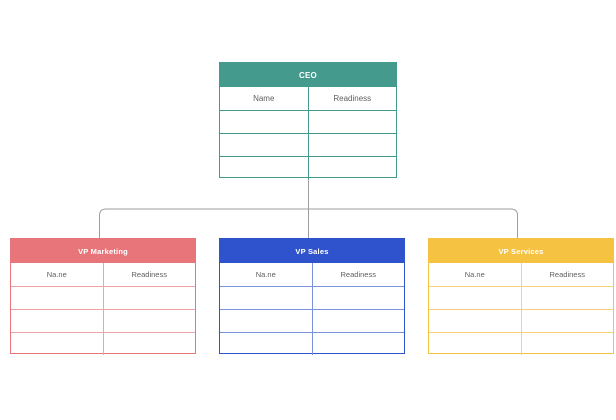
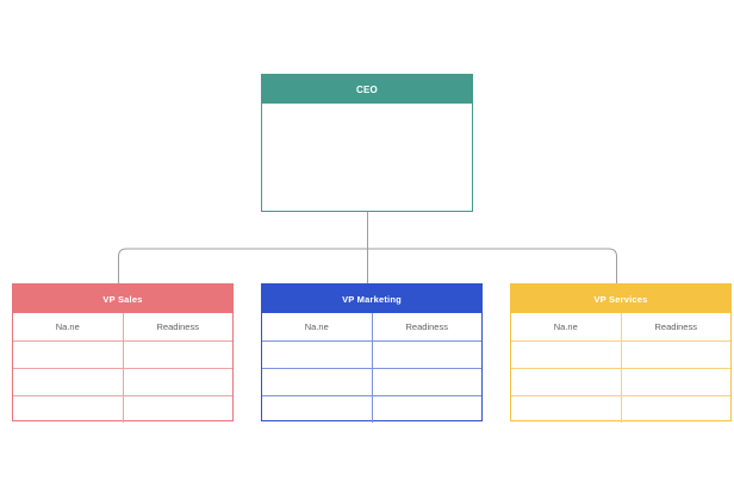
  CEO
- Name	Readiness
- VP Marketing
+ VP Sales
  Na.ne	Readiness
- VP Sales
+ VP Marketing
  Na.ne	Readiness
  VP Services
  Na.ne	Readiness
